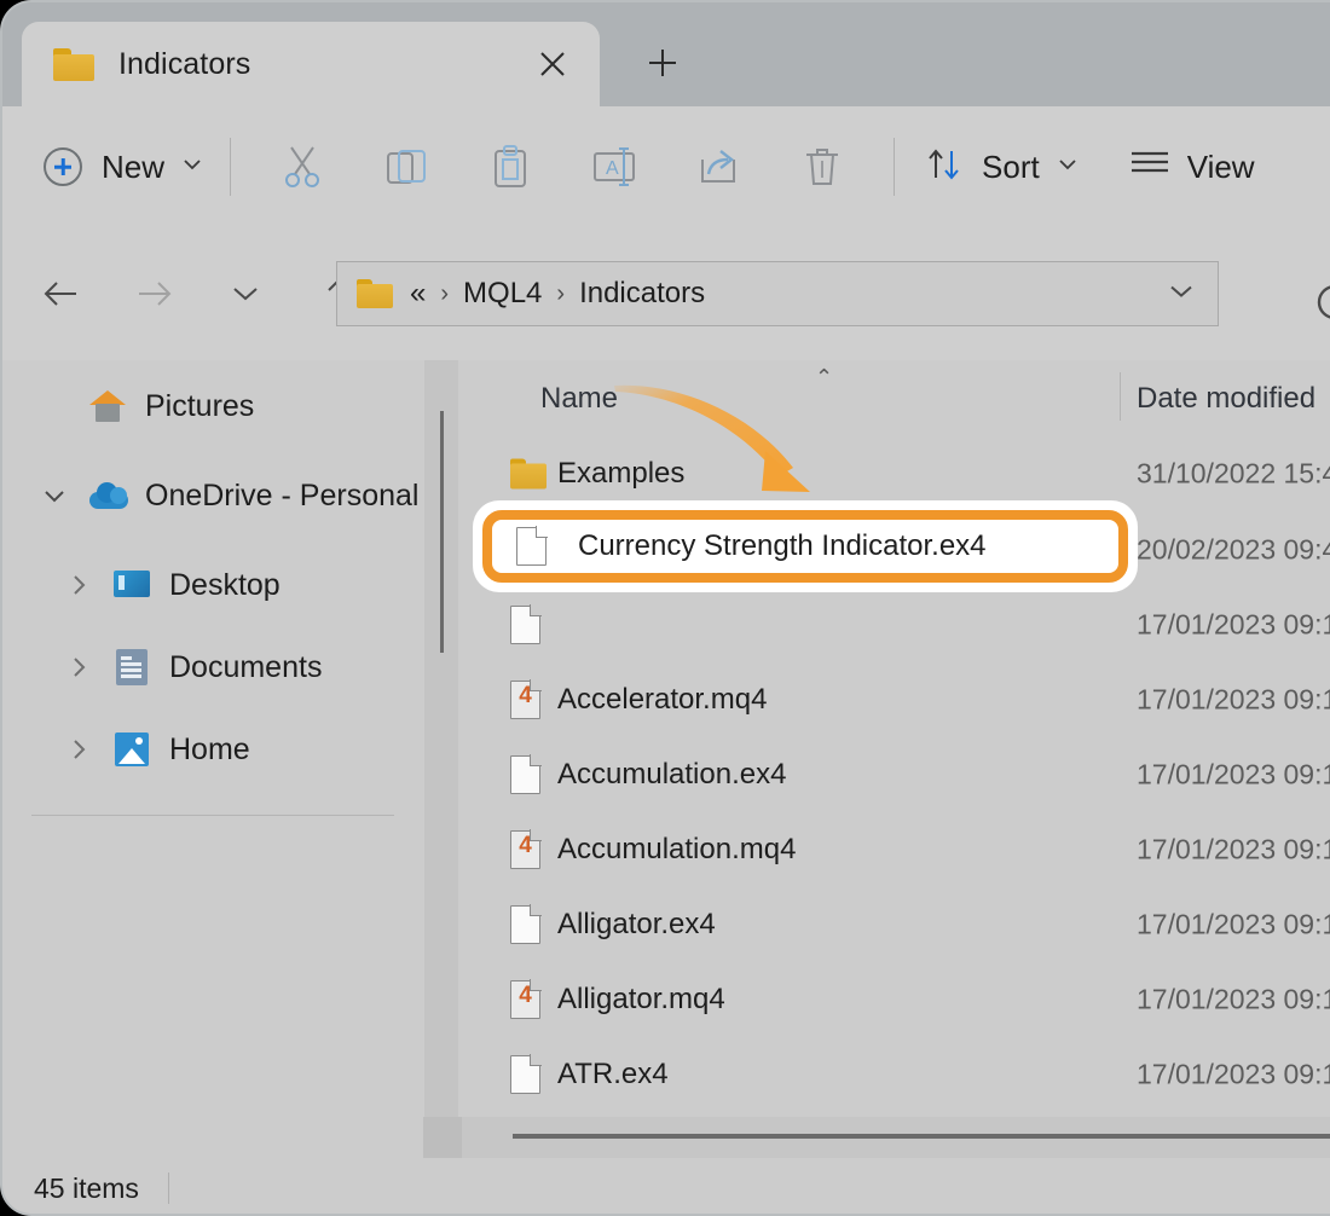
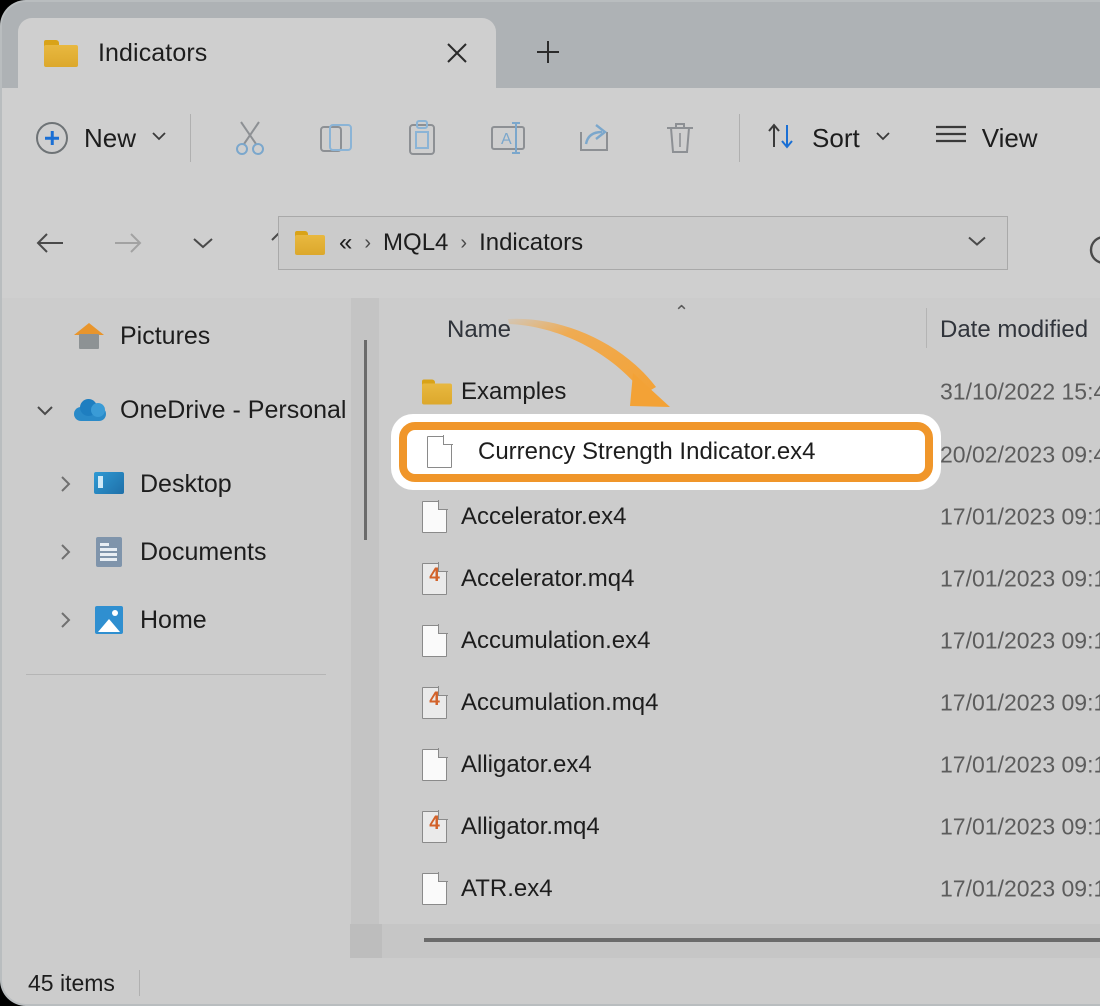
  Indicators
  New
  A
  Sort
  View
  «
  ›
  MQL4
  ›
  Indicators
  Pictures
  OneDrive - Personal
  Desktop
  Documents
  Home
  Name
  ⌃
  Date modified
  Examples
  31/10/2022 15:
  20/02/2023 09:
+ Accelerator.ex4
  17/01/2023 09:
  4
  Accelerator.mq4
  17/01/2023 09:
  Accumulation.ex4
  17/01/2023 09:
  4
  Accumulation.mq4
  17/01/2023 09:
  Alligator.ex4
  17/01/2023 09:
  4
  Alligator.mq4
  17/01/2023 09:
  ATR.ex4
  17/01/2023 09:
  Currency Strength Indicator.ex4
  45 items
